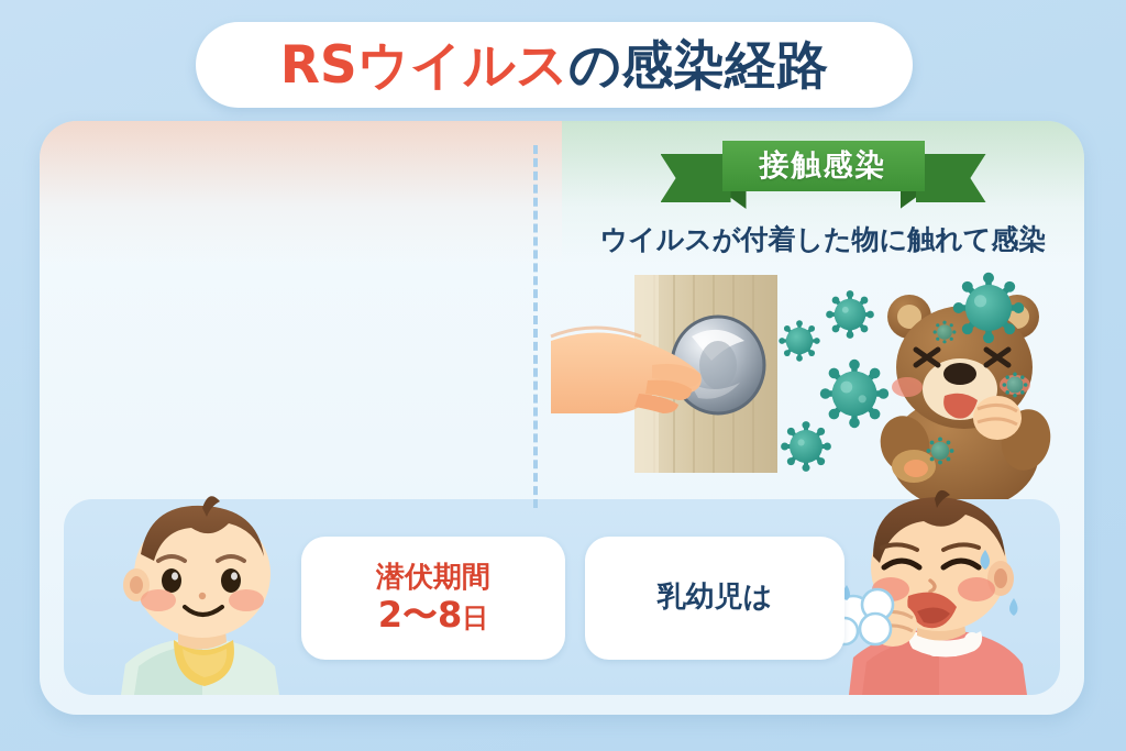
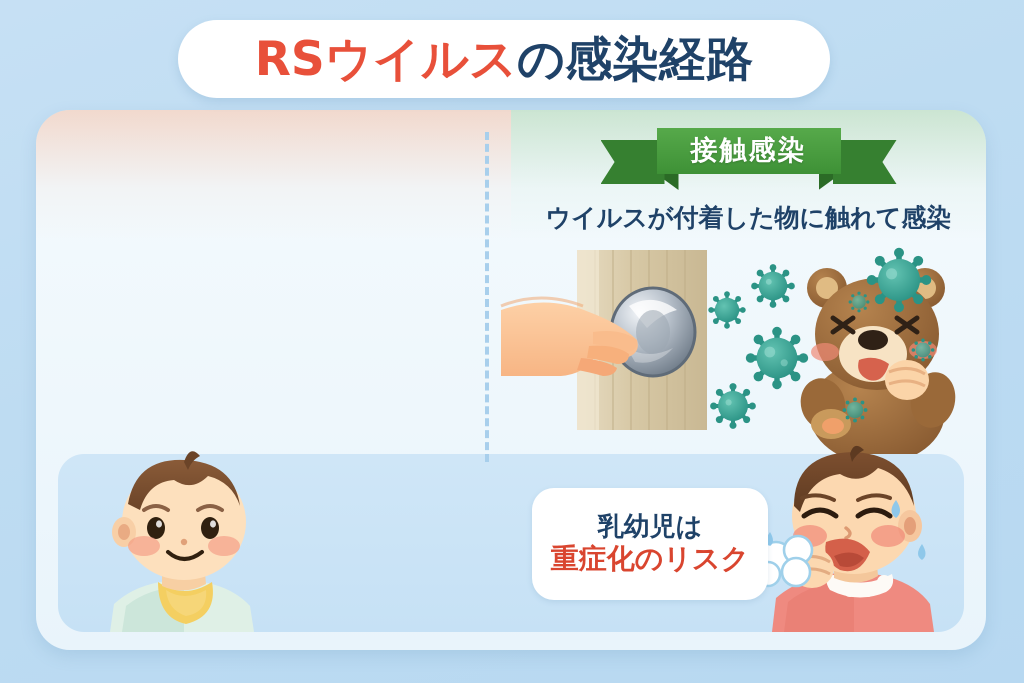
  RSウイルスの感染経路
  接触感染
  ウイルスが付着した物に触れて感染
- 潜伏期間
- 2〜8日
  乳幼児は
+ 重症化のリスク
